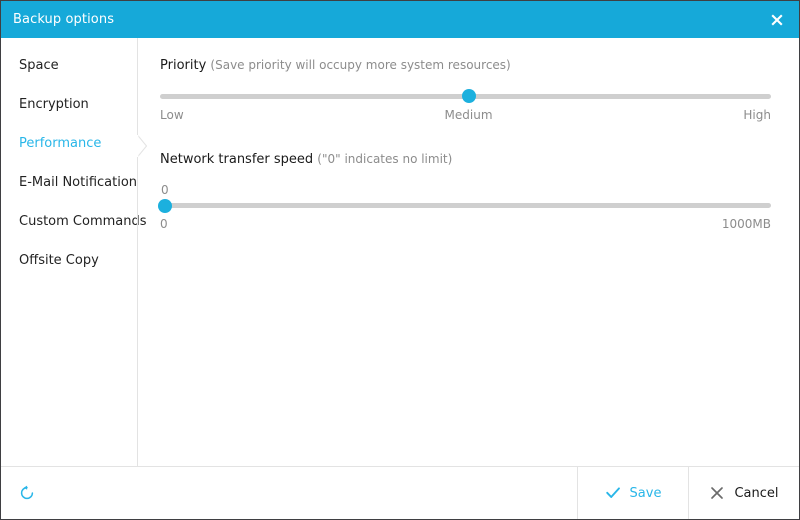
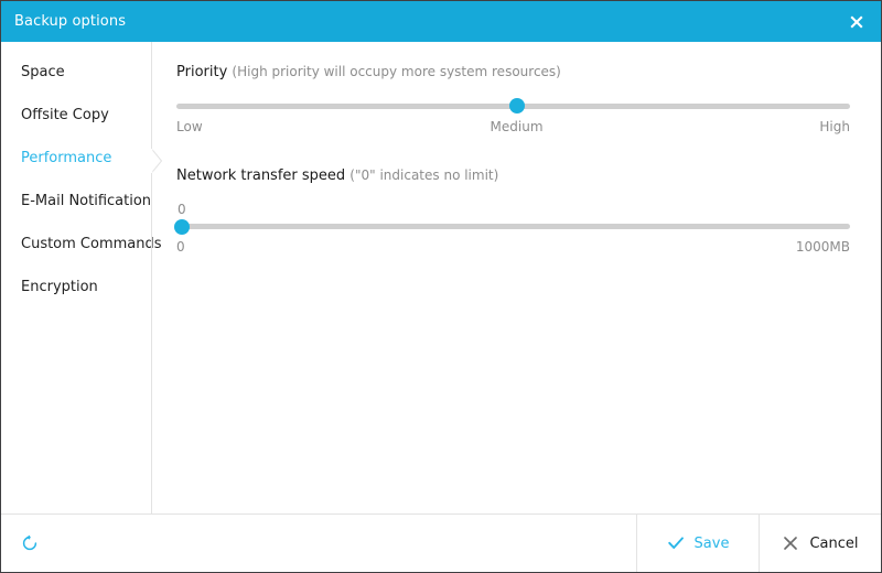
  Backup options
  Space
- Encryption
+ Offsite Copy
  Performance
  E-Mail Notification
  Custom Commands
- Offsite Copy
+ Encryption
- Priority (Save priority will occupy more system resources)
+ Priority (High priority will occupy more system resources)
  Low
  Medium
  High
  Network transfer speed ("0" indicates no limit)
  0
  0
  1000MB
  Save
  Cancel
